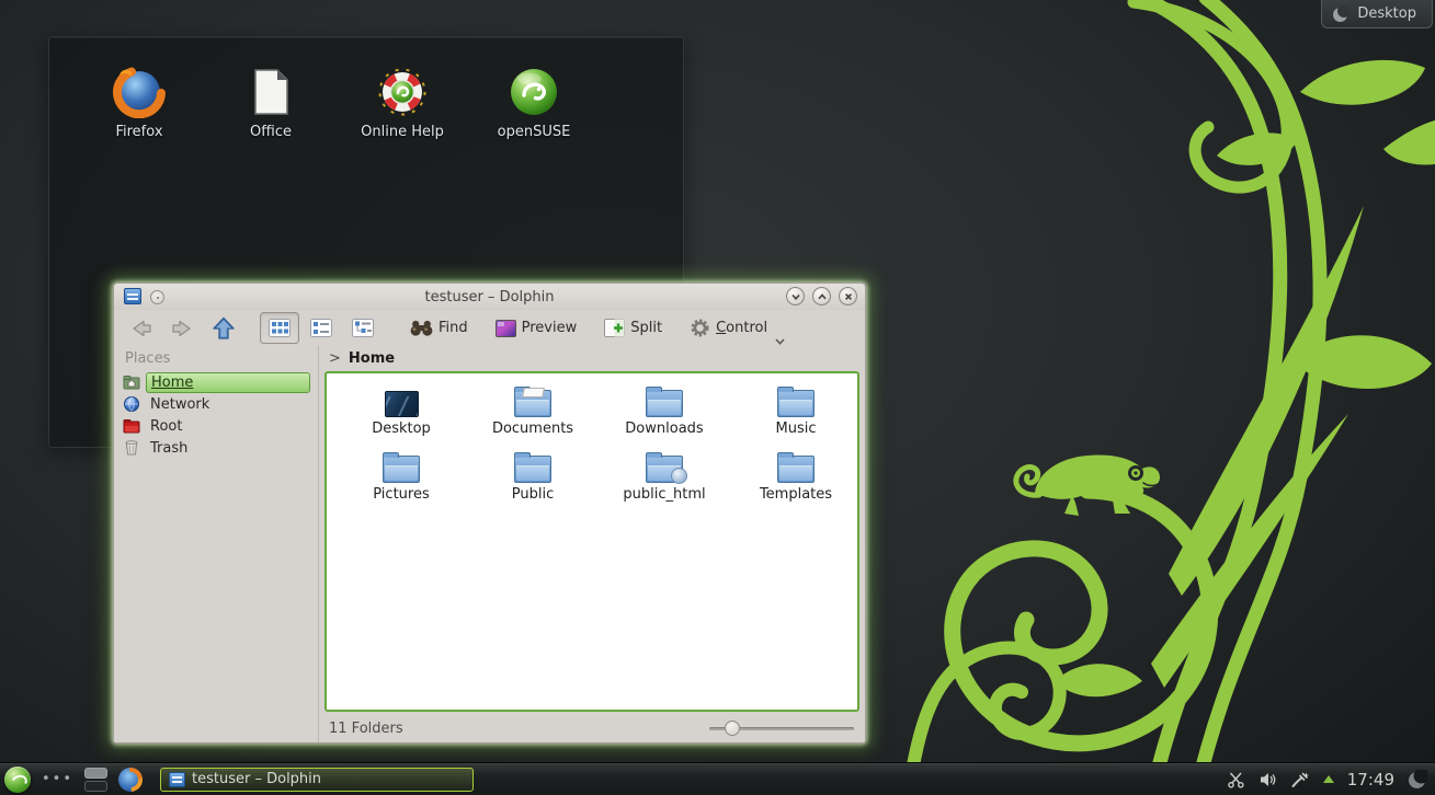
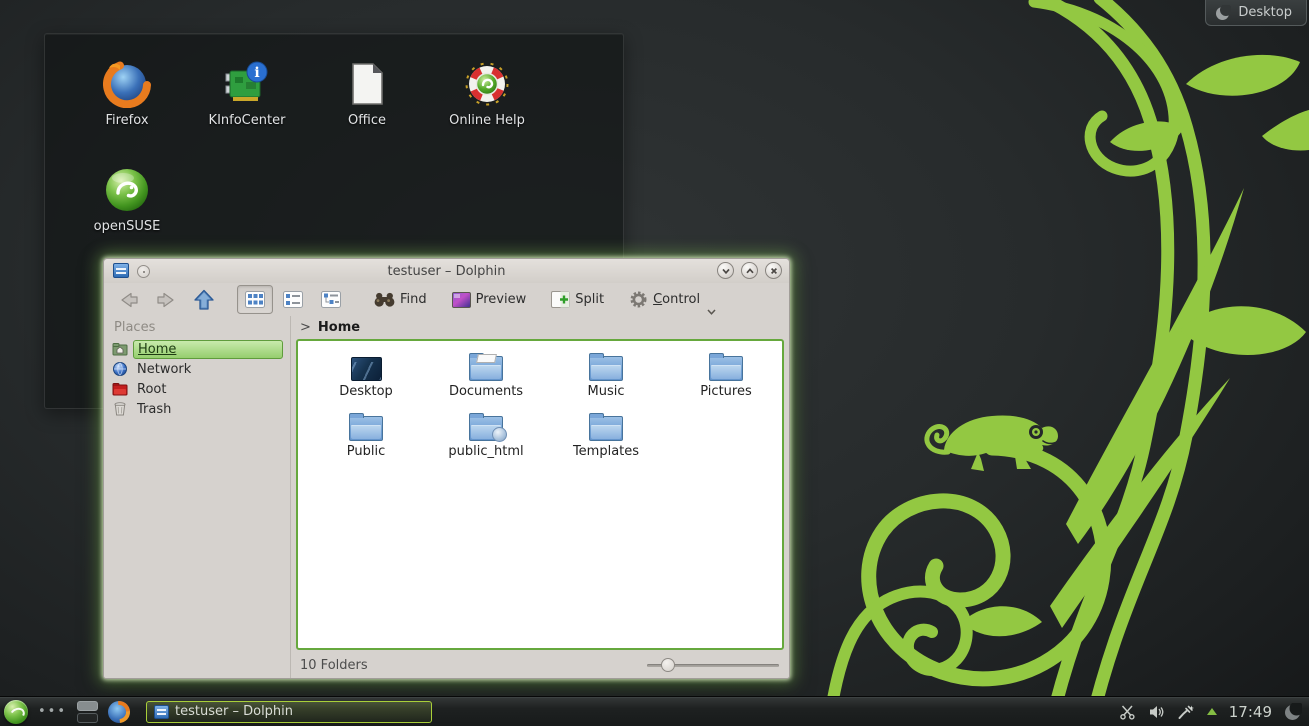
  Desktop
  Firefox
+ i
+ KInfoCenter
  Office
  Online Help
  openSUSE
  testuser – Dolphin
  Find
  Preview
  Split
  Control
  Places
  Home
  Network
  Root
  Trash
  >
  Home
  Desktop
  Documents
- Downloads
  Music
  Pictures
  Public
  public_html
  Templates
- 11 Folders
+ 10 Folders
  •••
  testuser – Dolphin
  17:49
